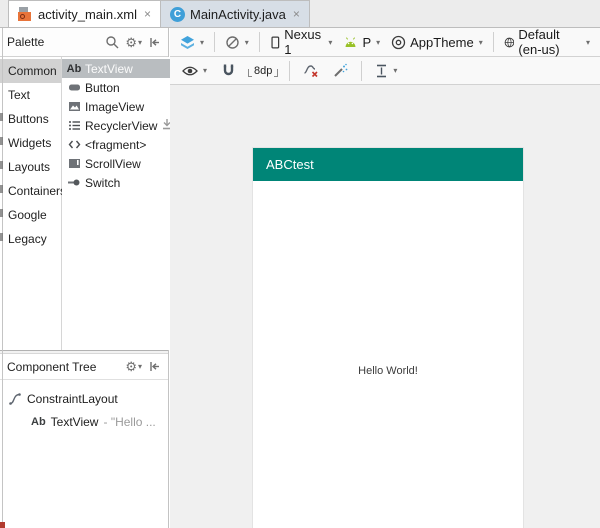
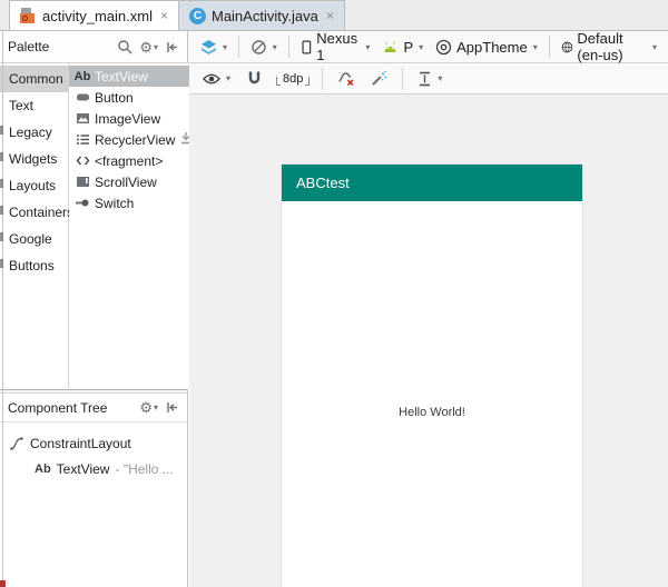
  activity_main.xml
  ×
  C
  MainActivity.java
  ×
  Palette
  ⚙
  ▾
  Common
  Text
- Buttons
+ Legacy
  Widgets
  Layouts
  Container
  Google
- Legacy
+ Buttons
  Ab
  TextView
  Button
  ImageView
  RecyclerView
  <fragment>
  ScrollView
  Switch
  Component Tree
  ⚙
  ▾
  ConstraintLayout
  Ab
  TextView
  - "Hello ...
  ▾
  ▾
  Nexus 1
  ▾
  P
  ▾
  AppTheme
  ▾
  Default (en-us)
  ▾
  ▾
  8dp
  ▾
  ABCtest
  Hello World!
